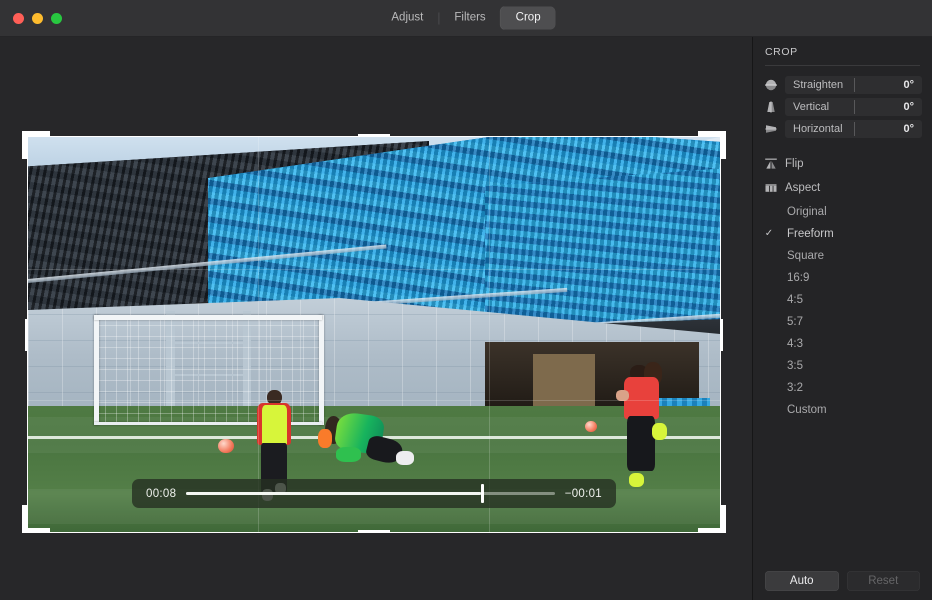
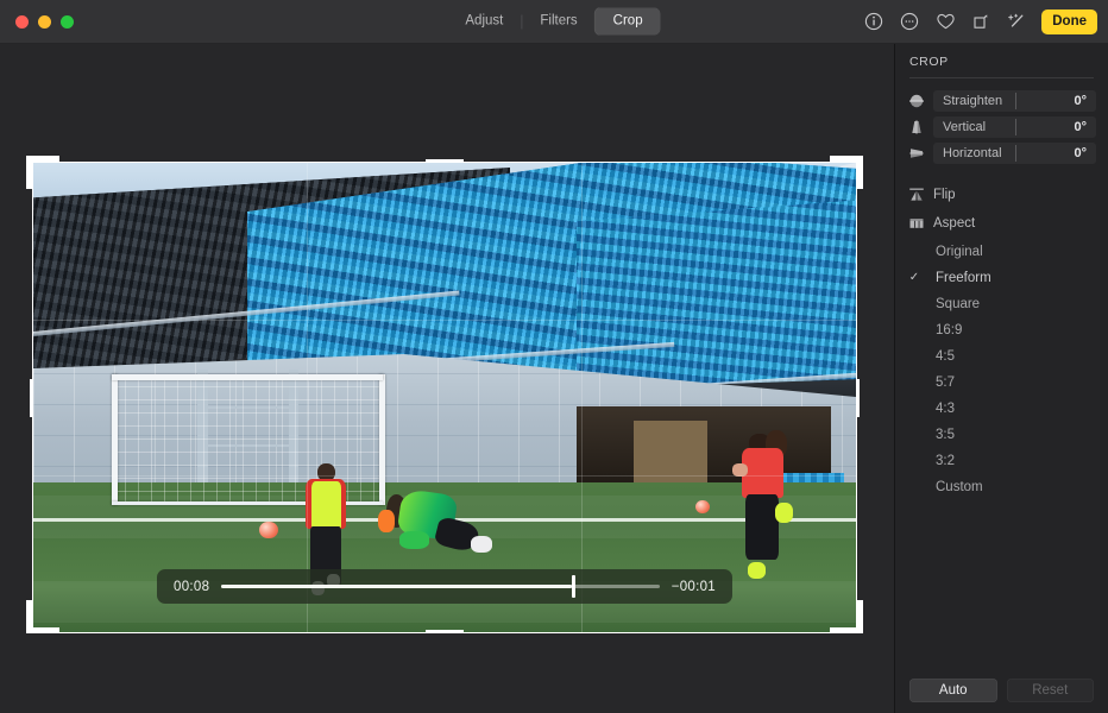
  Adjust
  Filters
  Crop
+ Done
  00:08
  −00:01
  CROP
  Straighten
  0°
  Vertical
  0°
  Horizontal
  0°
  Flip
  Aspect
  Original
  ✓
  Freeform
  Square
  16:9
  4:5
  5:7
  4:3
  3:5
  3:2
  Custom
  Auto
  Reset
